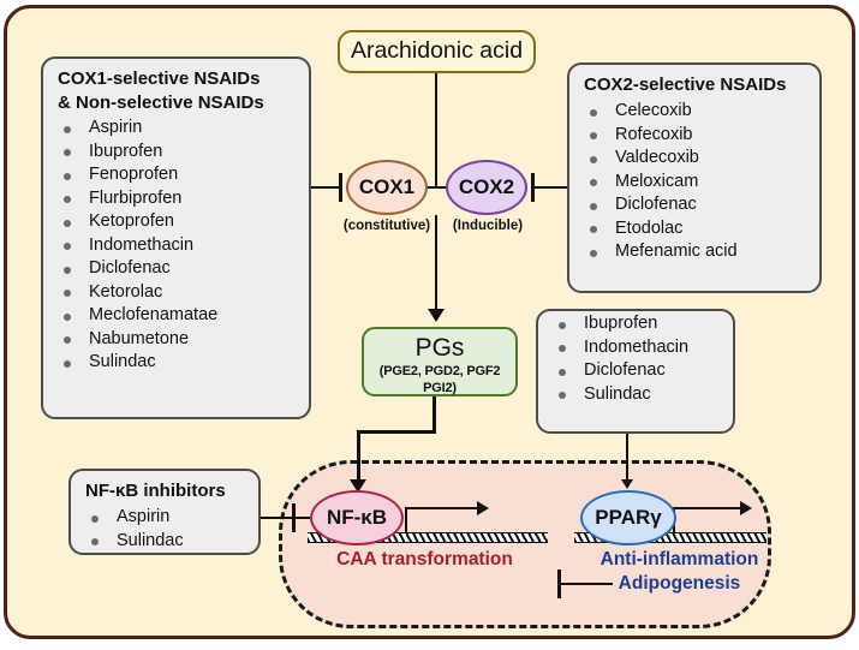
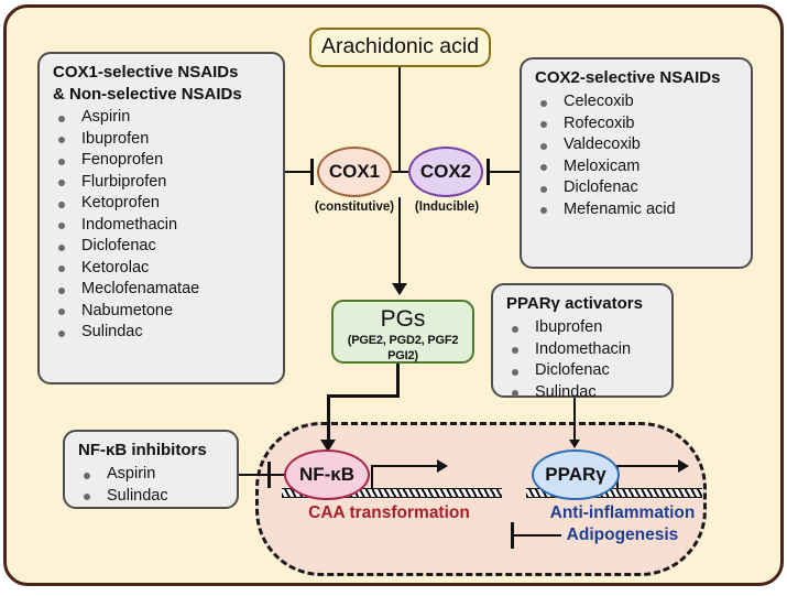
  Arachidonic acid
  COX1
  (constitutive)
  COX2
  (Inducible)
  COX1-selective NSAIDs
  & Non-selective NSAIDs
  Aspirin
  Ibuprofen
  Fenoprofen
  Flurbiprofen
  Ketoprofen
  Indomethacin
  Diclofenac
  Ketorolac
  Meclofenamatae
  Nabumetone
  Sulindac
  COX2-selective NSAIDs
  Celecoxib
  Rofecoxib
  Valdecoxib
  Meloxicam
  Diclofenac
- Etodolac
  Mefenamic acid
  PGs
  (PGE2, PGD2, PGF2 PGI2)
+ PPARγ activators
  Ibuprofen
  Indomethacin
  Diclofenac
  Sulindac
  NF-κB inhibitors
  Aspirin
  Sulindac
  NF-κB
  PPARγ
  CAA transformation
  Anti-inflammation
  Adipogenesis
